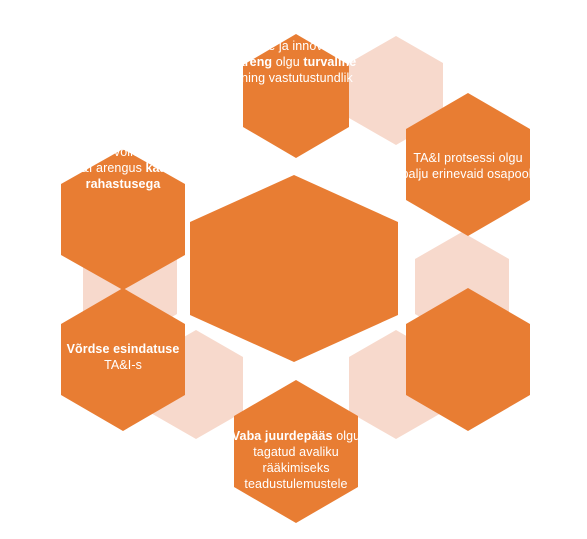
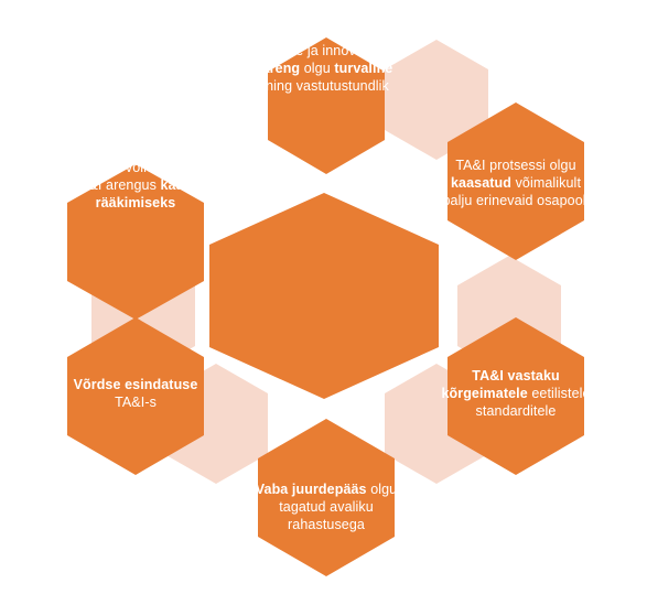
  Teaduse ja innovatsiooni
  areng olgu turvaline
  ning vastutustundlik
  tagatud võimalused
  TA&I arengus kaasa
- rahastusega
+ rääkimiseks
  TA&I protsessi olgu
+ kaasatud võimalikult
  palju erinevaid osapooli
  Võrdse esindatuse
  TA&I-s
+ TA&I vastaku
+ kõrgeimatele eetilistele
+ standarditele
  Vaba juurdepääs olgu
  tagatud avaliku
- rääkimiseks
+ rahastusega
- teadustulemustele
